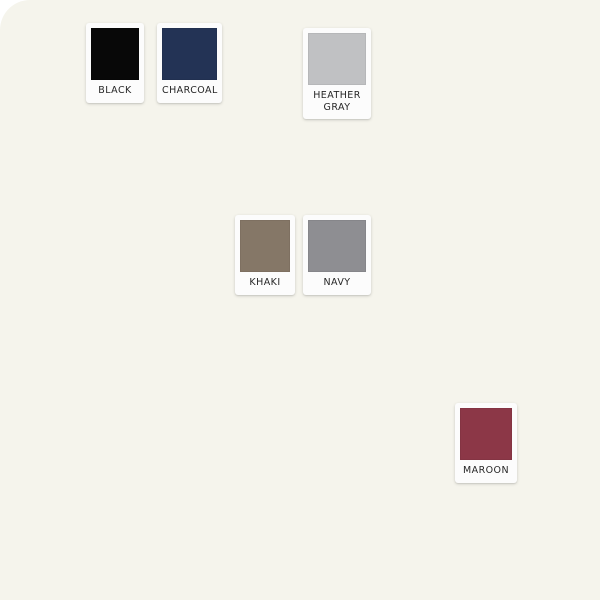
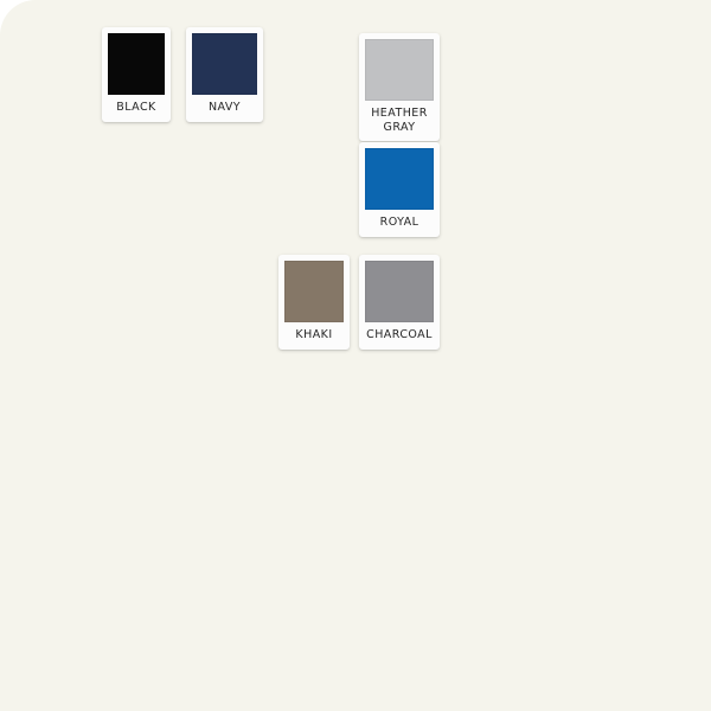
  BLACK
- CHARCOAL
+ NAVY
  HEATHER
  GRAY
+ ROYAL
  KHAKI
- NAVY
+ CHARCOAL
- MAROON
